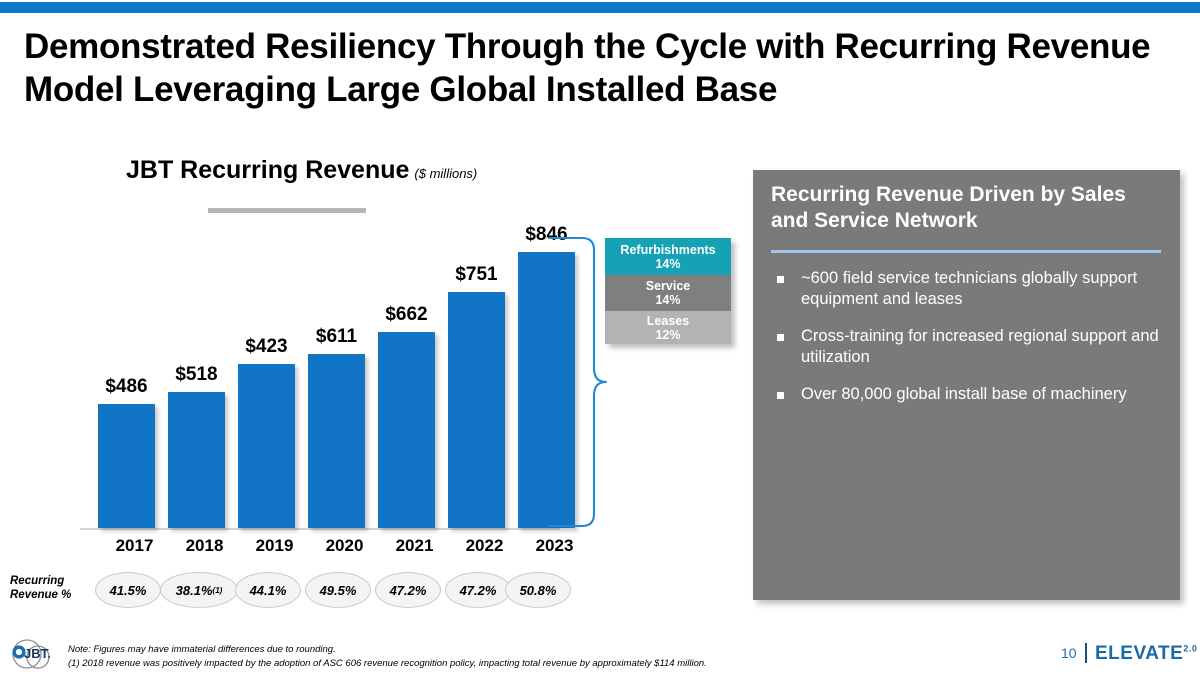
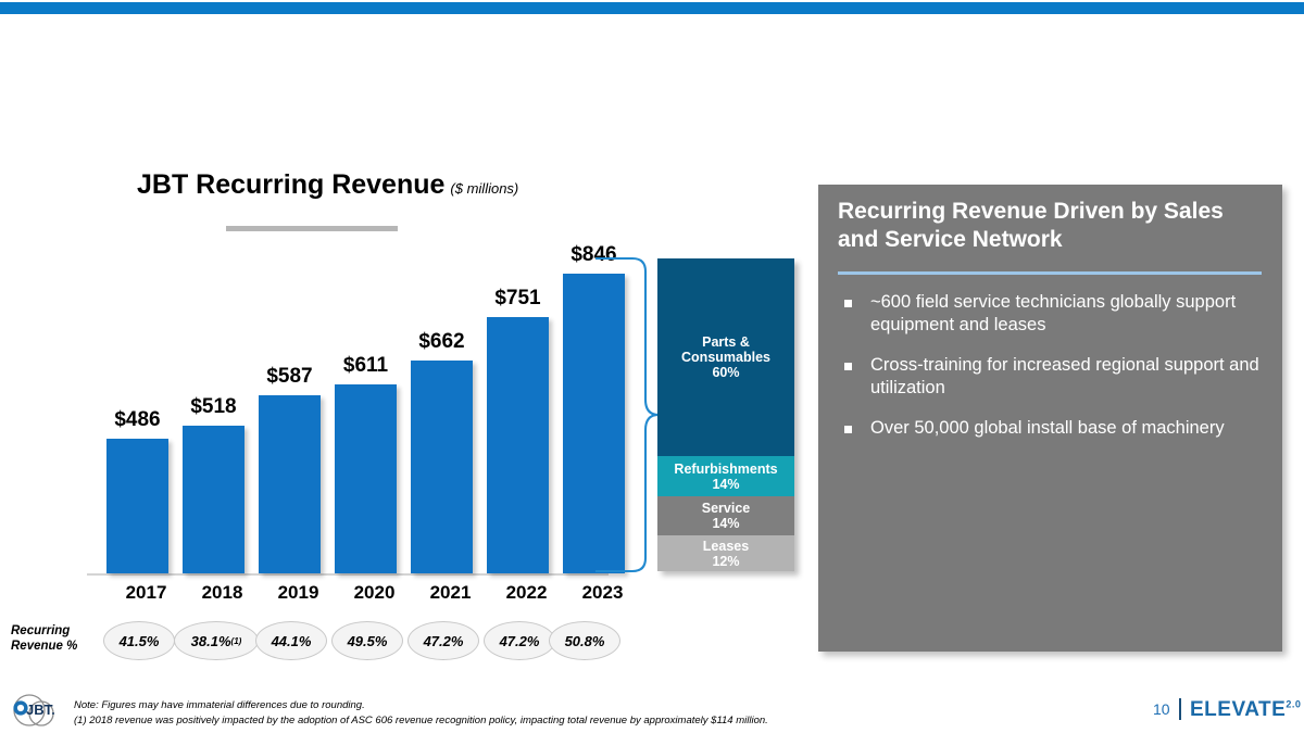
- Demonstrated Resiliency Through the Cycle with Recurring Revenue Model Leveraging Large Global Installed Base
  JBT Recurring Revenue ($ millions)
  $486
  $518
- $423
+ $587
  $611
  $662
  $751
  $846
  2017
  2018
  2019
  2020
  2021
  2022
  2023
+ Parts &
+ Consumables
+ 60%
  Refurbishments
  14%
  Service
  14%
  Leases
  12%
  Recurring
  Revenue %
  41.5%
  38.1%
  (1)
  44.1%
  49.5%
  47.2%
  47.2%
  50.8%
  Recurring Revenue Driven by Sales and Service Network
  ~600 field service technicians globally support equipment and leases
  Cross-training for increased regional support and utilization
- Over 80,000 global install base of machinery
+ Over 50,000 global install base of machinery
  JBT
  Note: Figures may have immaterial differences due to rounding.
  (1) 2018 revenue was positively impacted by the adoption of ASC 606 revenue recognition policy, impacting total revenue by approximately $114 million.
  10
  ELEVATE2.0
